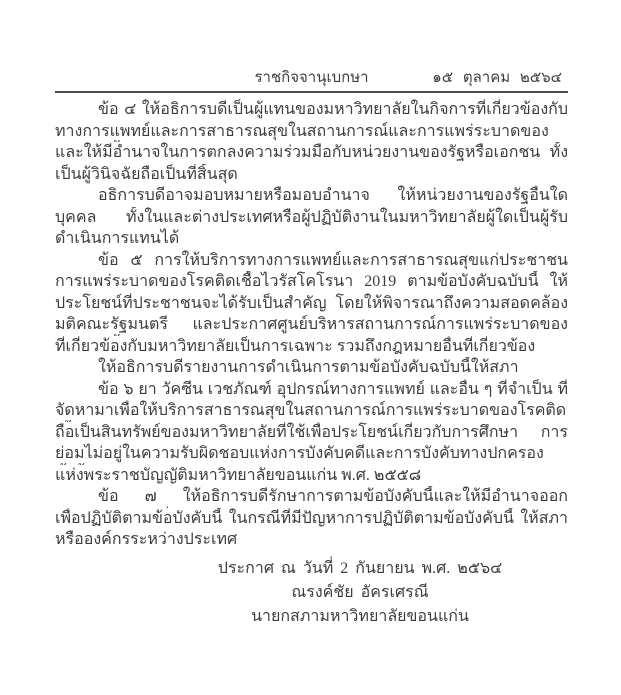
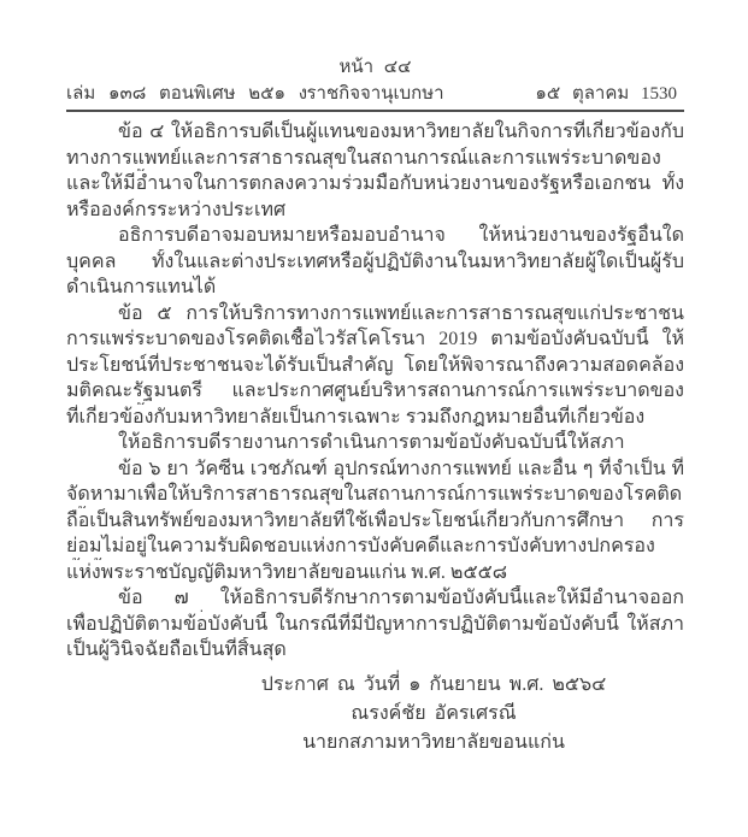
+ หน้า ๔๔
+ เล่ม ๑๓๘ ตอนพิเศษ ๒๕๑ ง
  ราชกิจจานุเบกษา
- ๑๕ ตุลาคม ๒๕๖๔
+ ๑๕ ตุลาคม 1530
  ข้อ ๔ ให้อธิการบดีเป็นผู้แทนของมหาวิทยาลัยในกิจการที่เกี่ยวข้องกับ
  และให้มีอำนาจในการตกลงความร่วมมือกับหน่วยงานของรัฐหรือเอกชน ทั้ง
- เป็นผู้วินิจฉัยถือเป็นที่สิ้นสุด
+ หรือองค์กรระหว่างประเทศ
  อธิการบดีอาจมอบหมายหรือมอบอำนาจ ให้หน่วยงานของรัฐอื่นใด
  บุคคล ทั้งในและต่างประเทศหรือผู้ปฏิบัติงานในมหาวิทยาลัยผู้ใดเป็นผู้รับ
  ดำเนินการแทนได้
  ข้อ ๕ การให้บริการทางการแพทย์และการสาธารณสุขแก่ประชาชน
  การแพร่ระบาดของโรคติดเชื้อไวรัสโคโรนา 2019 ตามข้อบังคับฉบับนี้ ให้
  ประโยชน์ที่ประชาชนจะได้รับเป็นสำคัญ โดยให้พิจารณาถึงความสอดคล้อง
  ที่เกี่ยวข้องกับมหาวิทยาลัยเป็นการเฉพาะ รวมถึงกฎหมายอื่นที่เกี่ยวข้อง
  ให้อธิการบดีรายงานการดำเนินการตามข้อบังคับฉบับนี้ให้สภา
  ข้อ ๖ ยา วัคซีน เวชภัณฑ์ อุปกรณ์ทางการแพทย์ และอื่น ๆ ที่จำเป็น ที่
  จัดหามาเพื่อให้บริการสาธารณสุขในสถานการณ์การแพร่ระบาดของโรคติด
  ถือเป็นสินทรัพย์ของมหาวิทยาลัยที่ใช้เพื่อประโยชน์เกี่ยวกับการศึกษา การ
  ย่อมไม่อยู่ในความรับผิดชอบแห่งการบังคับคดีและการบังคับทางปกครอง
  แห่งพระราชบัญญัติมหาวิทยาลัยขอนแก่น พ.ศ. ๒๕๕๘
  ข้อ ๗ ให้อธิการบดีรักษาการตามข้อบังคับนี้และให้มีอำนาจออก
  เพื่อปฏิบัติตามข้อบังคับนี้ ในกรณีที่มีปัญหาการปฏิบัติตามข้อบังคับนี้ ให้สภา
- หรือองค์กรระหว่างประเทศ
+ เป็นผู้วินิจฉัยถือเป็นที่สิ้นสุด
- ประกาศ ณ วันที่ 2 กันยายน พ.ศ. ๒๕๖๔
+ ประกาศ ณ วันที่ ๑ กันยายน พ.ศ. ๒๕๖๔
  ณรงค์ชัย อัครเศรณี
  นายกสภามหาวิทยาลัยขอนแก่น
